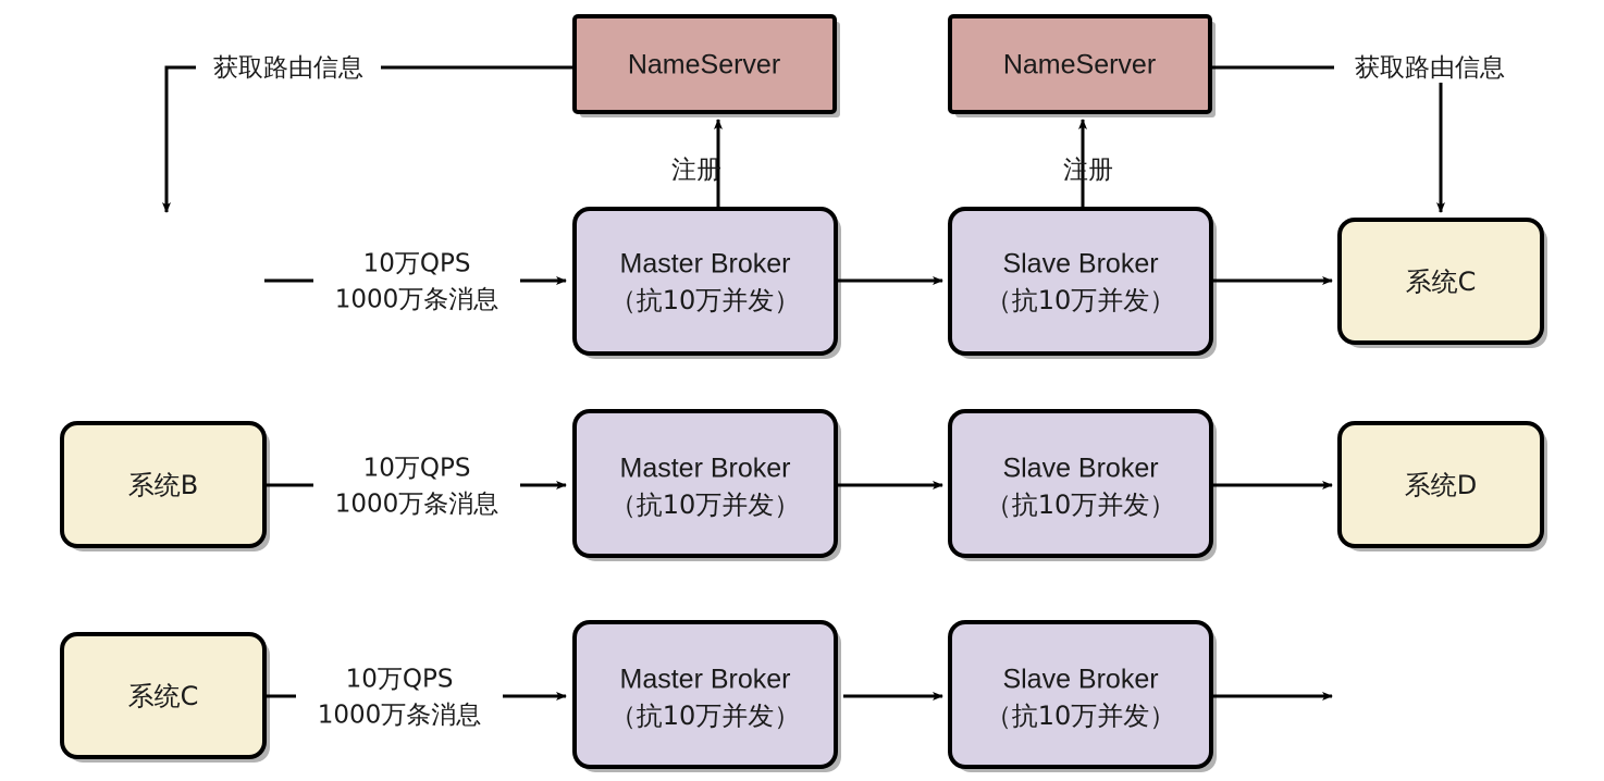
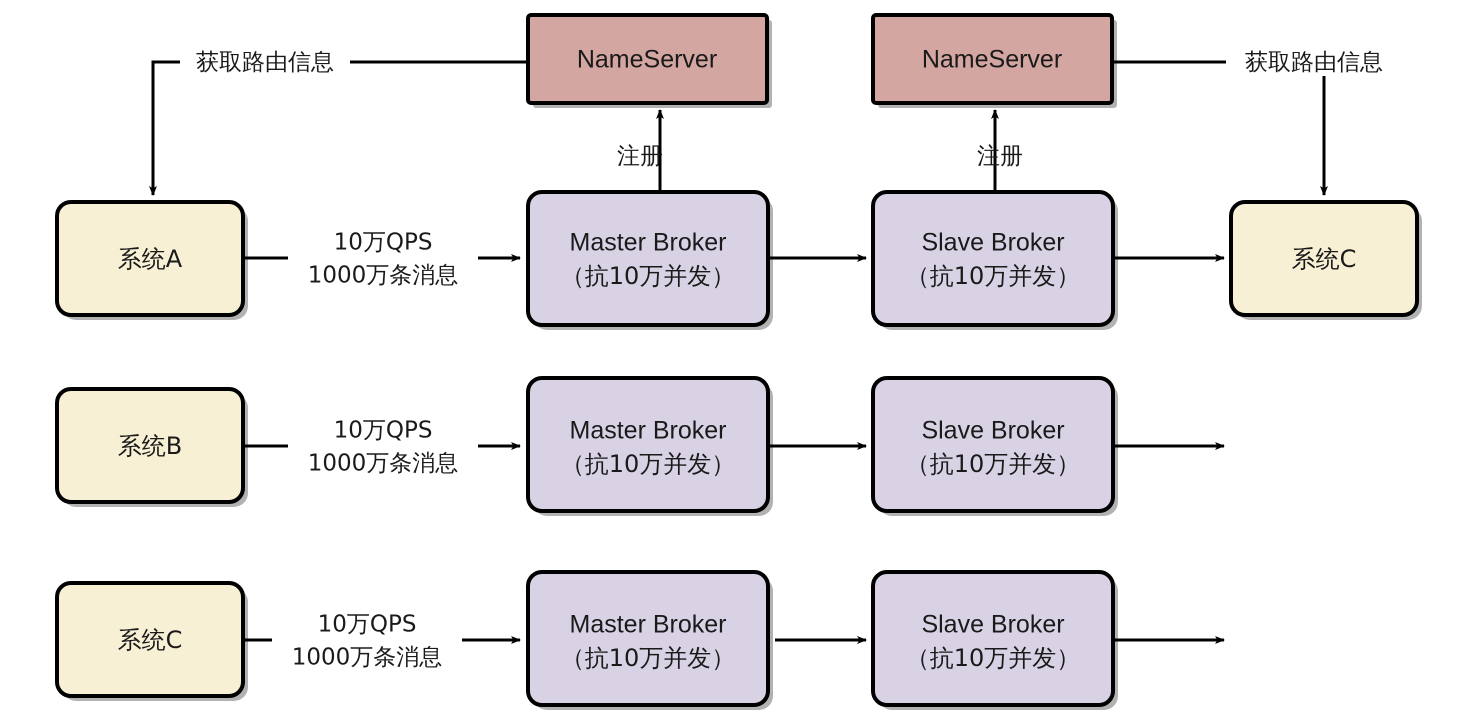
  获取路由信息
  获取路由信息
  注册
  注册
  10万QPS
  1000万条消息
  10万QPS
  1000万条消息
  10万QPS
  1000万条消息
  NameServer
  NameServer
+ 系统A
  Master Broker
  （抗10万并发）
  Slave Broker
  （抗10万并发）
  系统C
  系统B
  Master Broker
  （抗10万并发）
  Slave Broker
  （抗10万并发）
- 系统D
  系统C
  Master Broker
  （抗10万并发）
  Slave Broker
  （抗10万并发）
